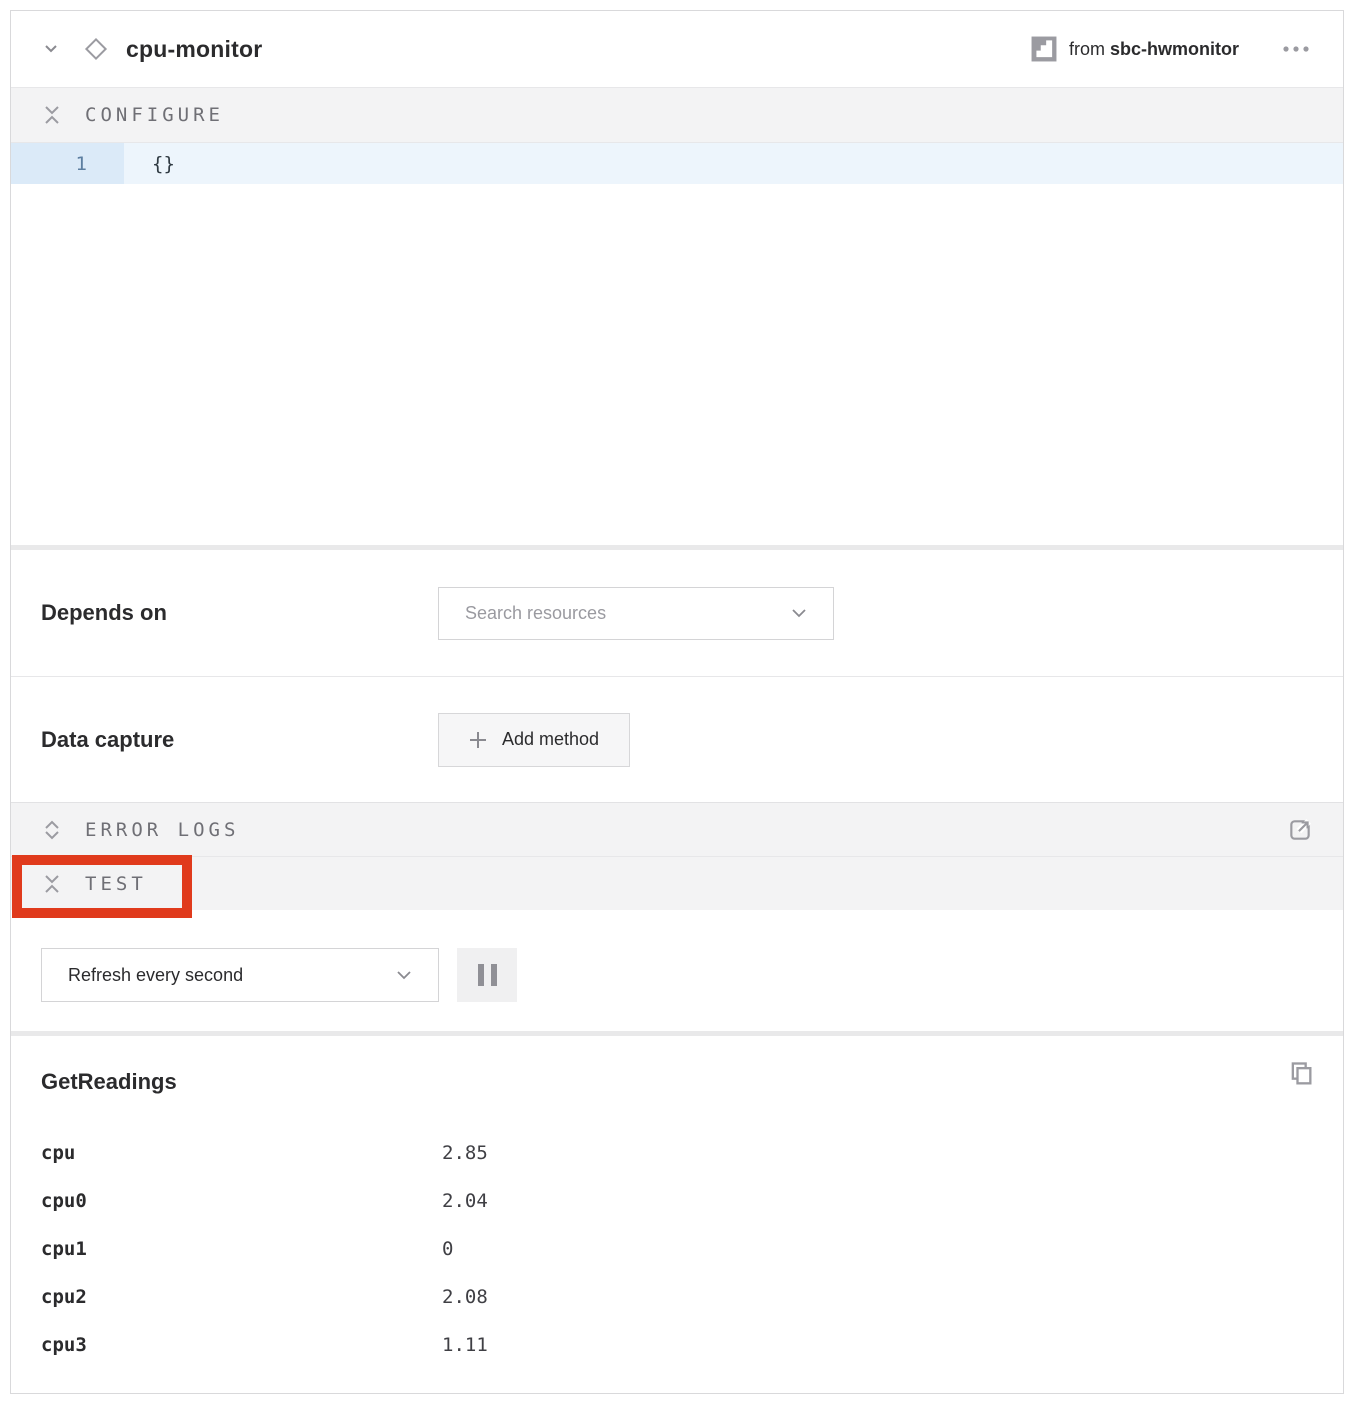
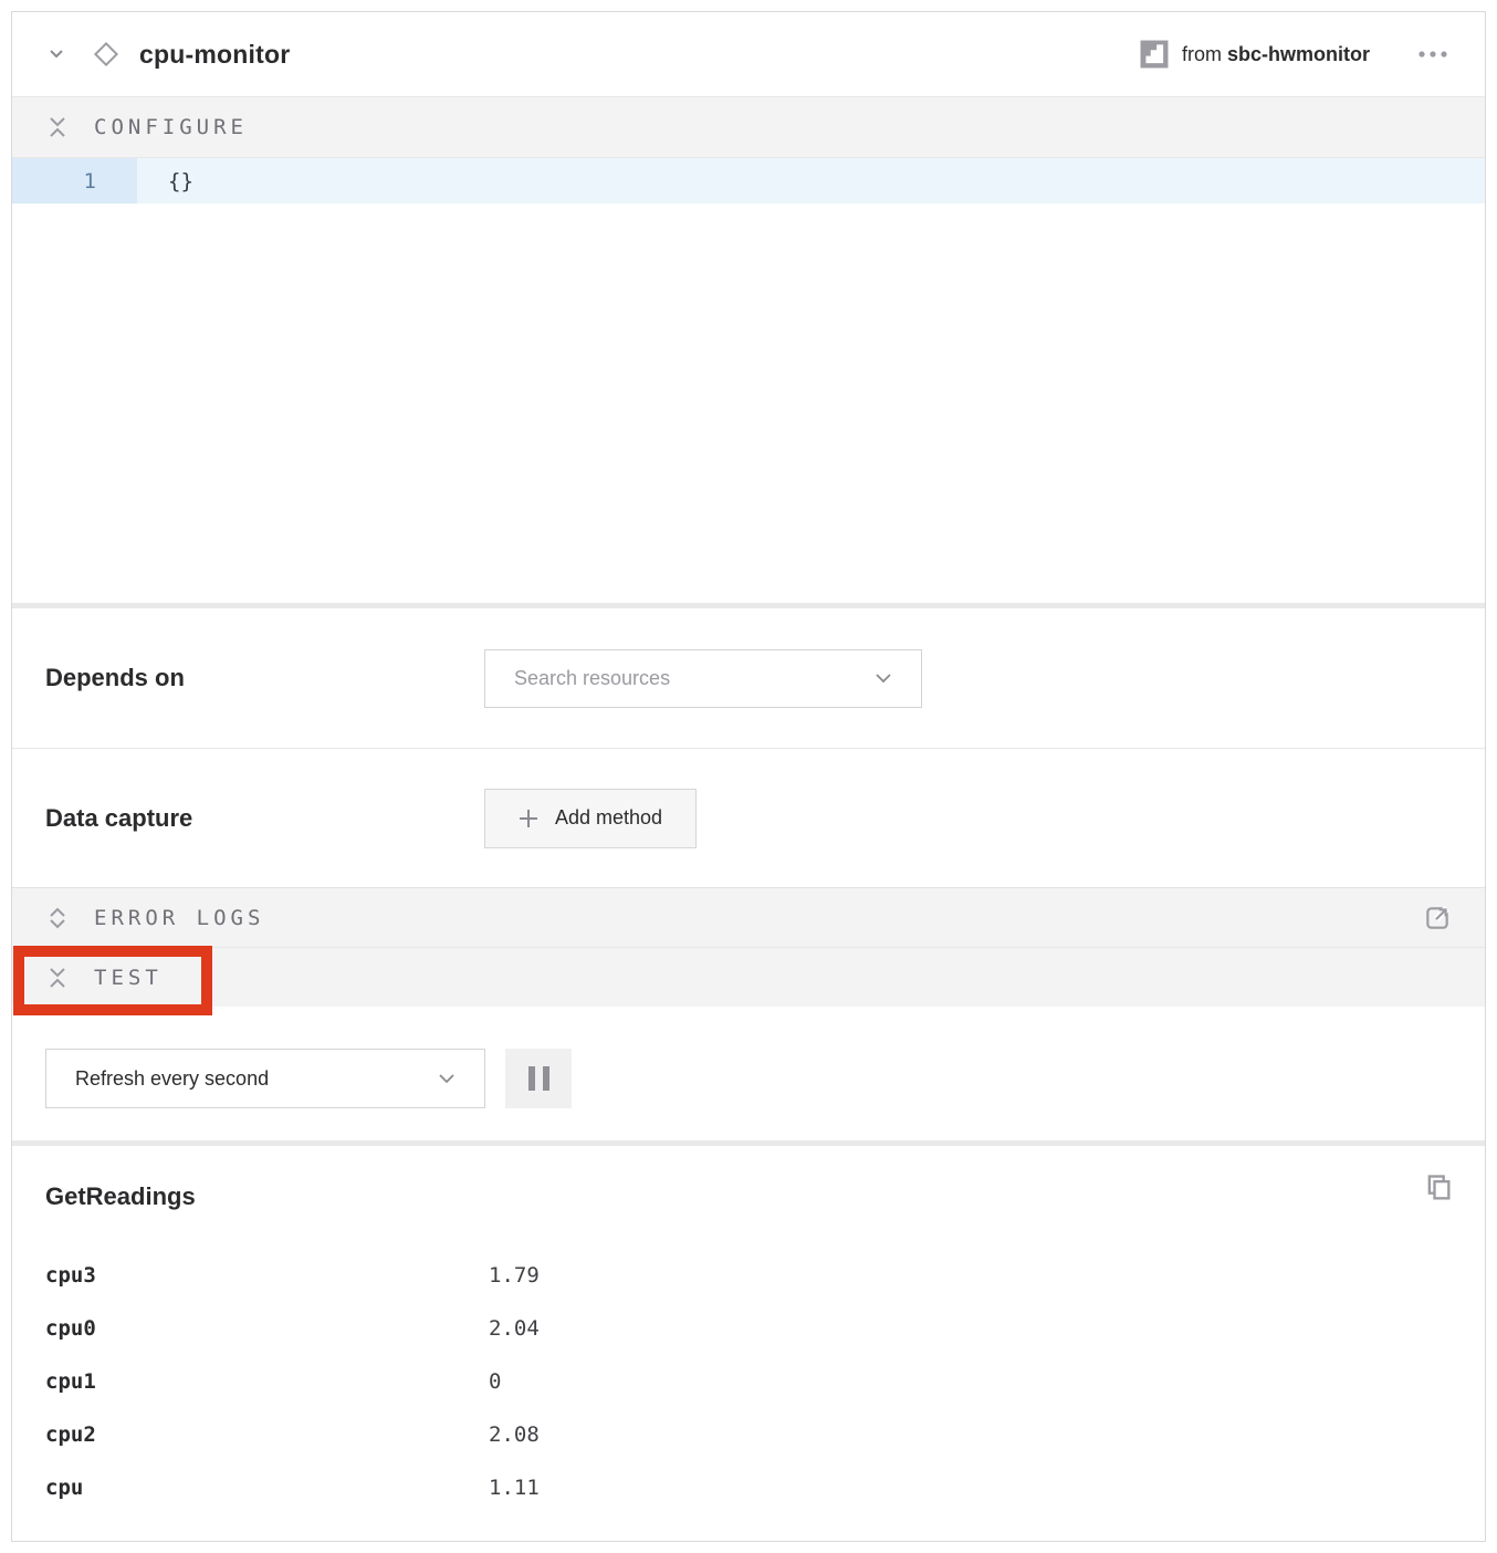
  cpu-monitor
  from sbc-hwmonitor
  CONFIGURE
  1
  {}
  Depends on
  Search resources
  Data capture
  Add method
  ERROR LOGS
  TEST
  Refresh every second
  GetReadings
- cpu
+ cpu3
- 2.85
+ 1.79
  cpu0
  2.04
  cpu1
  0
  cpu2
  2.08
- cpu3
+ cpu
  1.11
